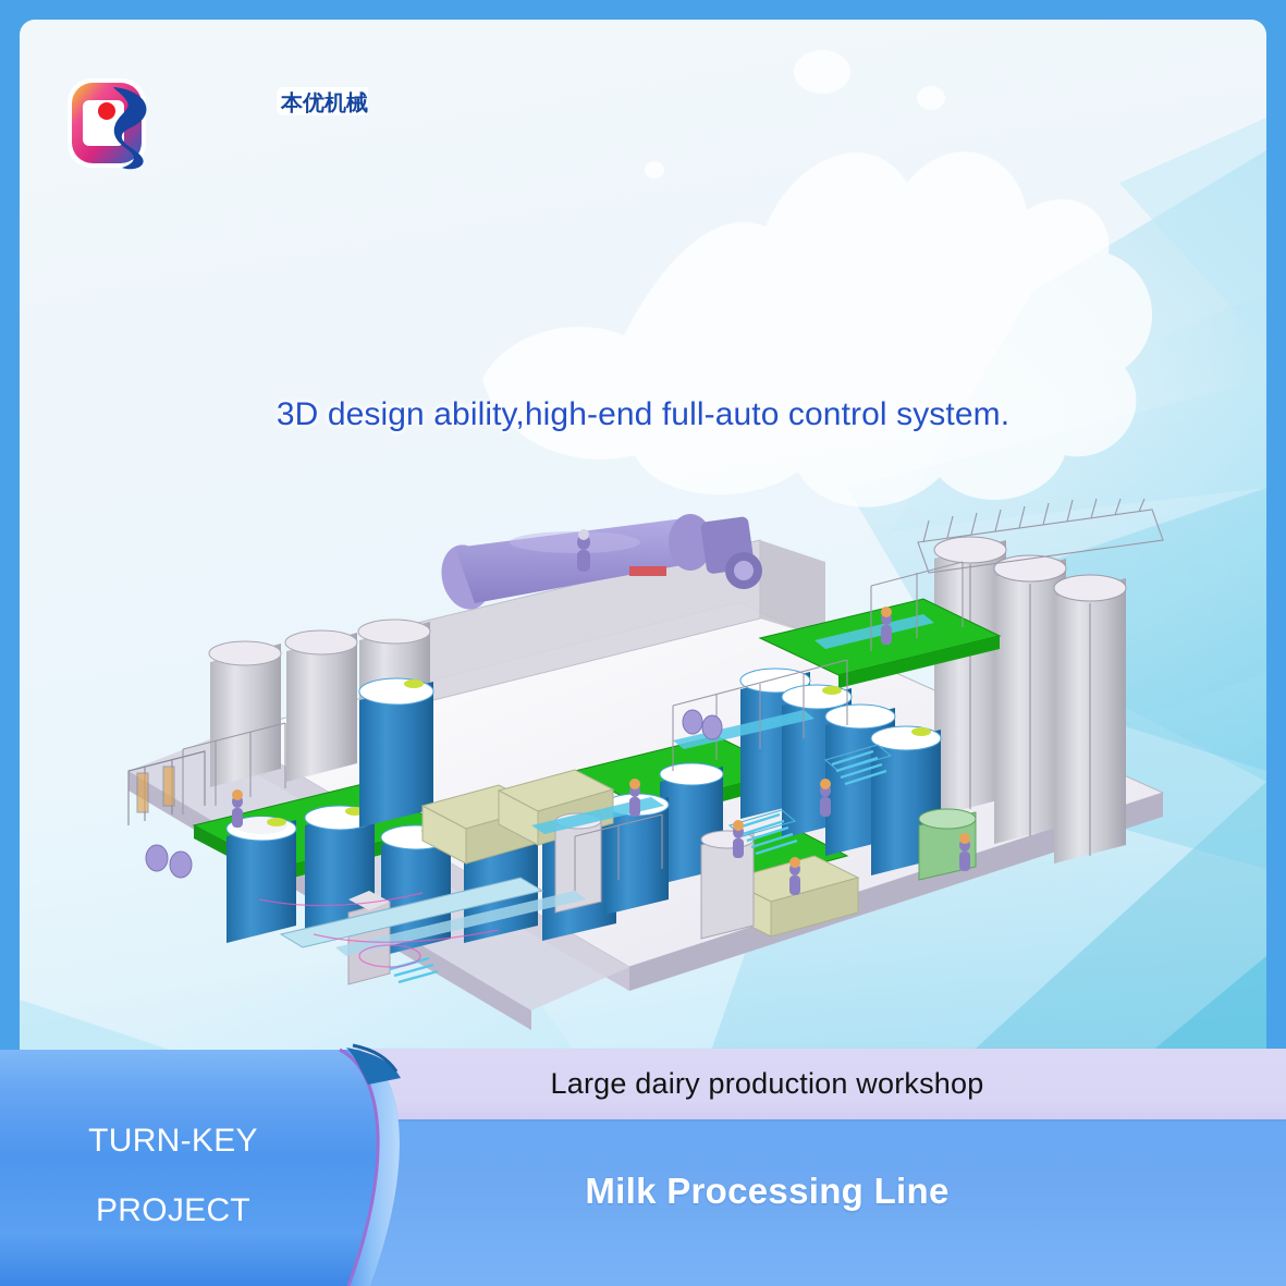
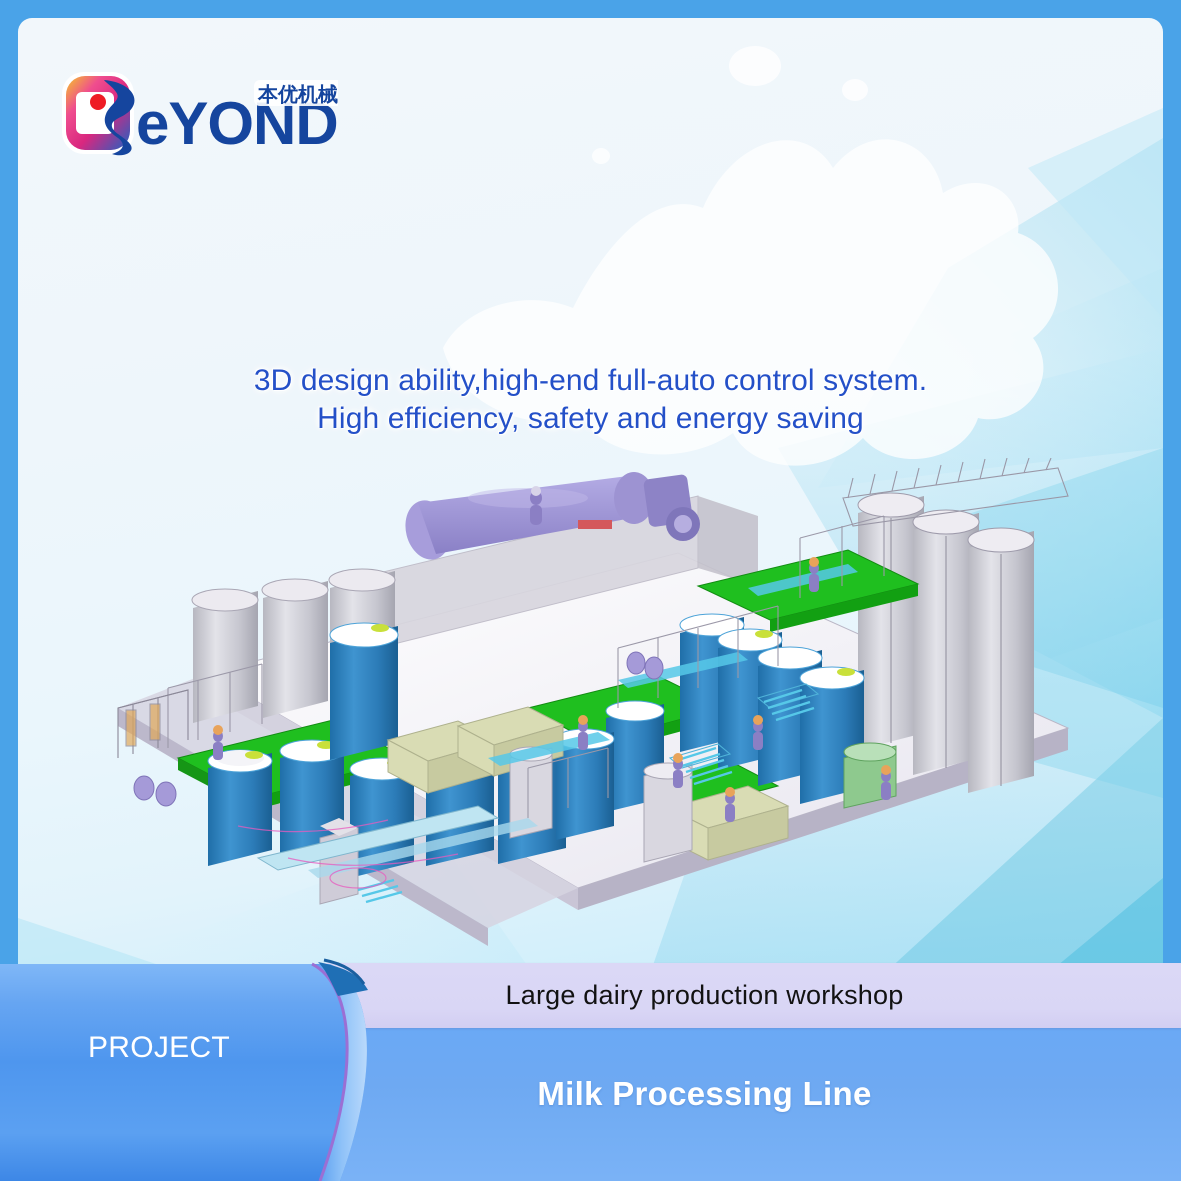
+ eYOND
  本优机械
  3D design ability,high-end full-auto control system.
+ High efficiency, safety and energy saving
  Large dairy production workshop
  Milk Processing Line
- TURN-KEY
  PROJECT
